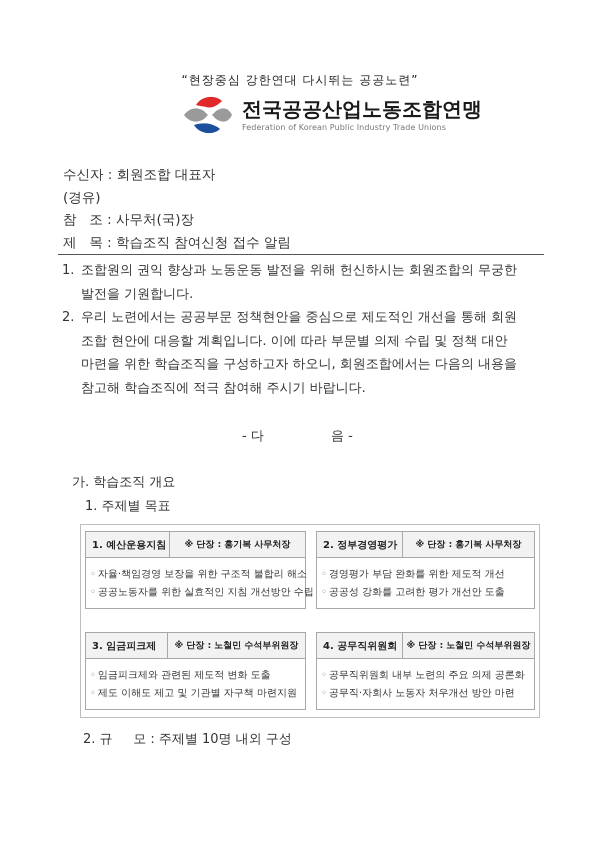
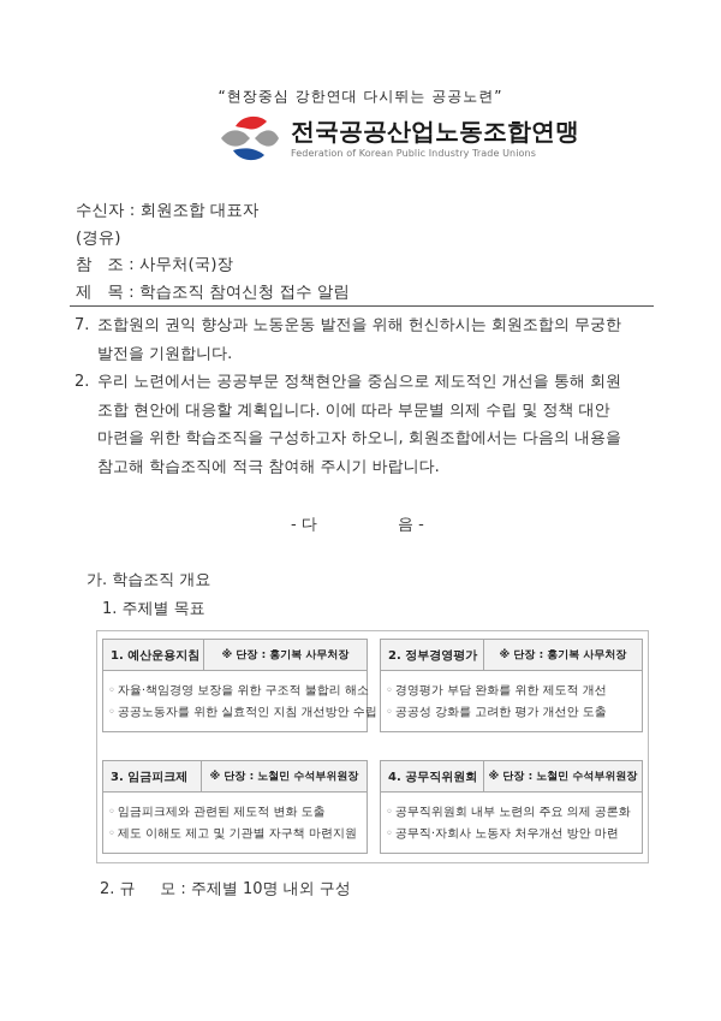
  “현장중심 강한연대 다시뛰는 공공노련”
  전국공공산업노동조합연맹
  Federation of Korean Public Industry Trade Unions
  수신자 : 회원조합 대표자
  (경유)
  참 조 : 사무처(국)장
  제 목 : 학습조직 참여신청 접수 알림
- 1. 조합원의 권익 향상과 노동운동 발전을 위해 헌신하시는 회원조합의 무궁한
+ 7. 조합원의 권익 향상과 노동운동 발전을 위해 헌신하시는 회원조합의 무궁한
  발전을 기원합니다.
  2. 우리 노련에서는 공공부문 정책현안을 중심으로 제도적인 개선을 통해 회원
  조합 현안에 대응할 계획입니다. 이에 따라 부문별 의제 수립 및 정책 대안
  마련을 위한 학습조직을 구성하고자 하오니, 회원조합에서는 다음의 내용을
  참고해 학습조직에 적극 참여해 주시기 바랍니다.
  - 다
  음 -
  가. 학습조직 개요
  1. 주제별 목표
  1. 예산운용지침
  ※ 단장 : 홍기복 사무처장
  ◦ 자율·책임경영 보장을 위한 구조적 불합리 해소
  ◦ 공공노동자를 위한 실효적인 지침 개선방안 수립
  2. 정부경영평가
  ※ 단장 : 홍기복 사무처장
  ◦ 경영평가 부담 완화를 위한 제도적 개선
  ◦ 공공성 강화를 고려한 평가 개선안 도출
  3. 임금피크제
  ※ 단장 : 노철민 수석부위원장
  ◦ 임금피크제와 관련된 제도적 변화 도출
  ◦ 제도 이해도 제고 및 기관별 자구책 마련지원
  4. 공무직위원회
  ※ 단장 : 노철민 수석부위원장
  ◦ 공무직위원회 내부 노련의 주요 의제 공론화
  ◦ 공무직·자회사 노동자 처우개선 방안 마련
  2. 규 모 : 주제별 10명 내외 구성
